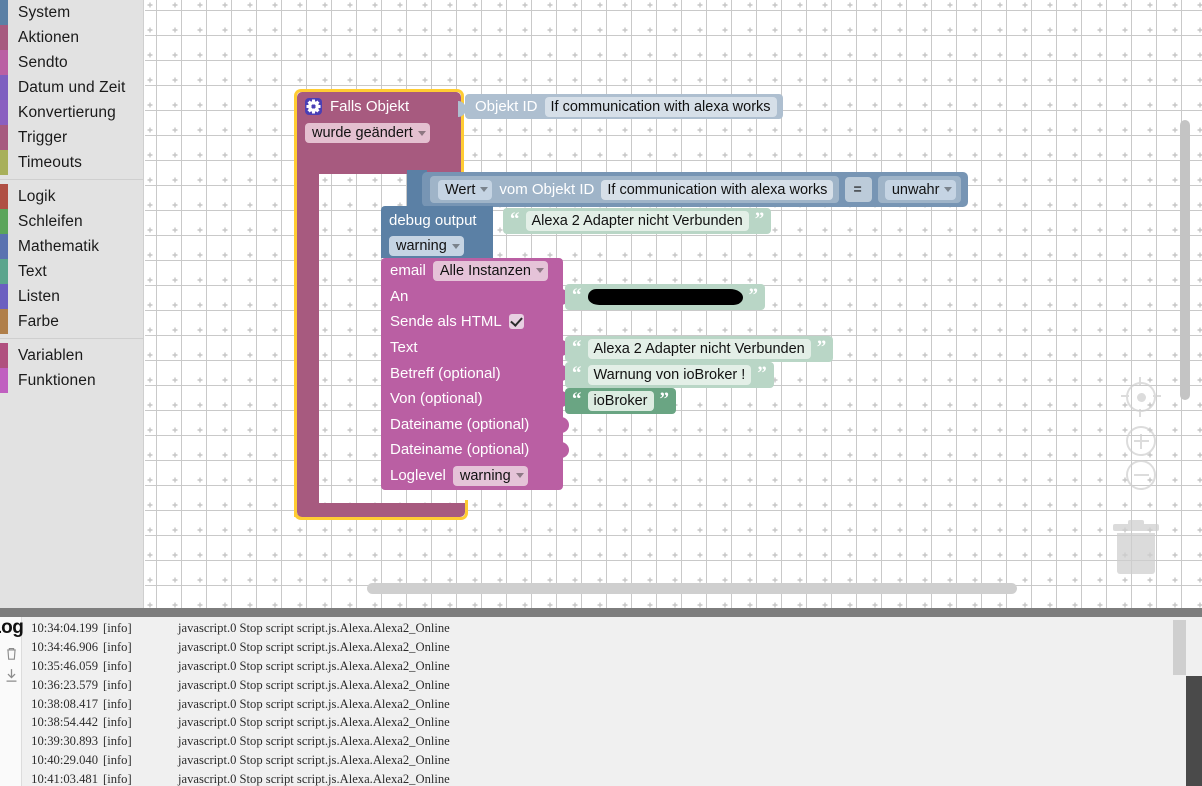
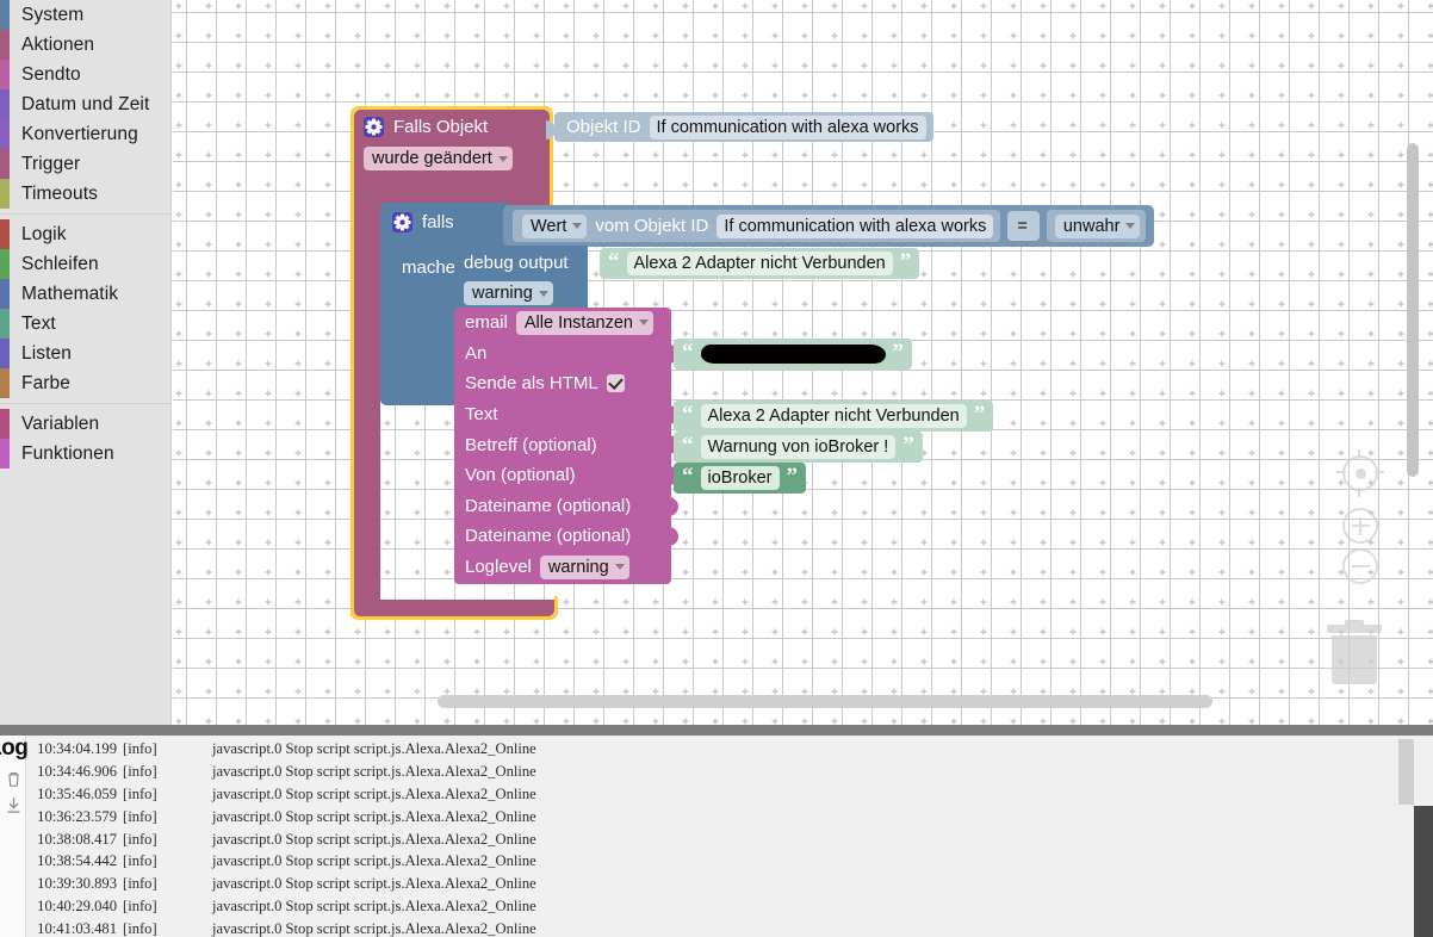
  System
  Aktionen
  Sendto
  Datum und Zeit
  Konvertierung
  Trigger
  Timeouts
  Logik
  Schleifen
  Mathematik
  Text
  Listen
  Farbe
  Variablen
  Funktionen
  Falls Objekt
  wurde geändert
  Objekt ID
  If communication with alexa works
+ falls
+ mache
  Wert
  vom Objekt ID
  If communication with alexa works
  =
  unwahr
  debug output
  warning
  “
  Alexa 2 Adapter nicht Verbunden
  ”
  email
  Alle Instanzen
  An
  Sende als HTML
  Text
  Betreff (optional)
  Von (optional)
  Dateiname (optional)
  Dateiname (optional)
  Loglevel
  warning
  “
  ”
  “
  Alexa 2 Adapter nicht Verbunden
  ”
  “
  Warnung von ioBroker !
  ”
  “
  ioBroker
  ”
  10:34:04.199
  [info]
  javascript.0 Stop script script.js.Alexa.Alexa2_Online
  10:34:46.906
  [info]
  javascript.0 Stop script script.js.Alexa.Alexa2_Online
  10:35:46.059
  [info]
  javascript.0 Stop script script.js.Alexa.Alexa2_Online
  10:36:23.579
  [info]
  javascript.0 Stop script script.js.Alexa.Alexa2_Online
  10:38:08.417
  [info]
  javascript.0 Stop script script.js.Alexa.Alexa2_Online
  10:38:54.442
  [info]
  javascript.0 Stop script script.js.Alexa.Alexa2_Online
  10:39:30.893
  [info]
  javascript.0 Stop script script.js.Alexa.Alexa2_Online
  10:40:29.040
  [info]
  javascript.0 Stop script script.js.Alexa.Alexa2_Online
  10:41:03.481
  [info]
  javascript.0 Stop script script.js.Alexa.Alexa2_Online
